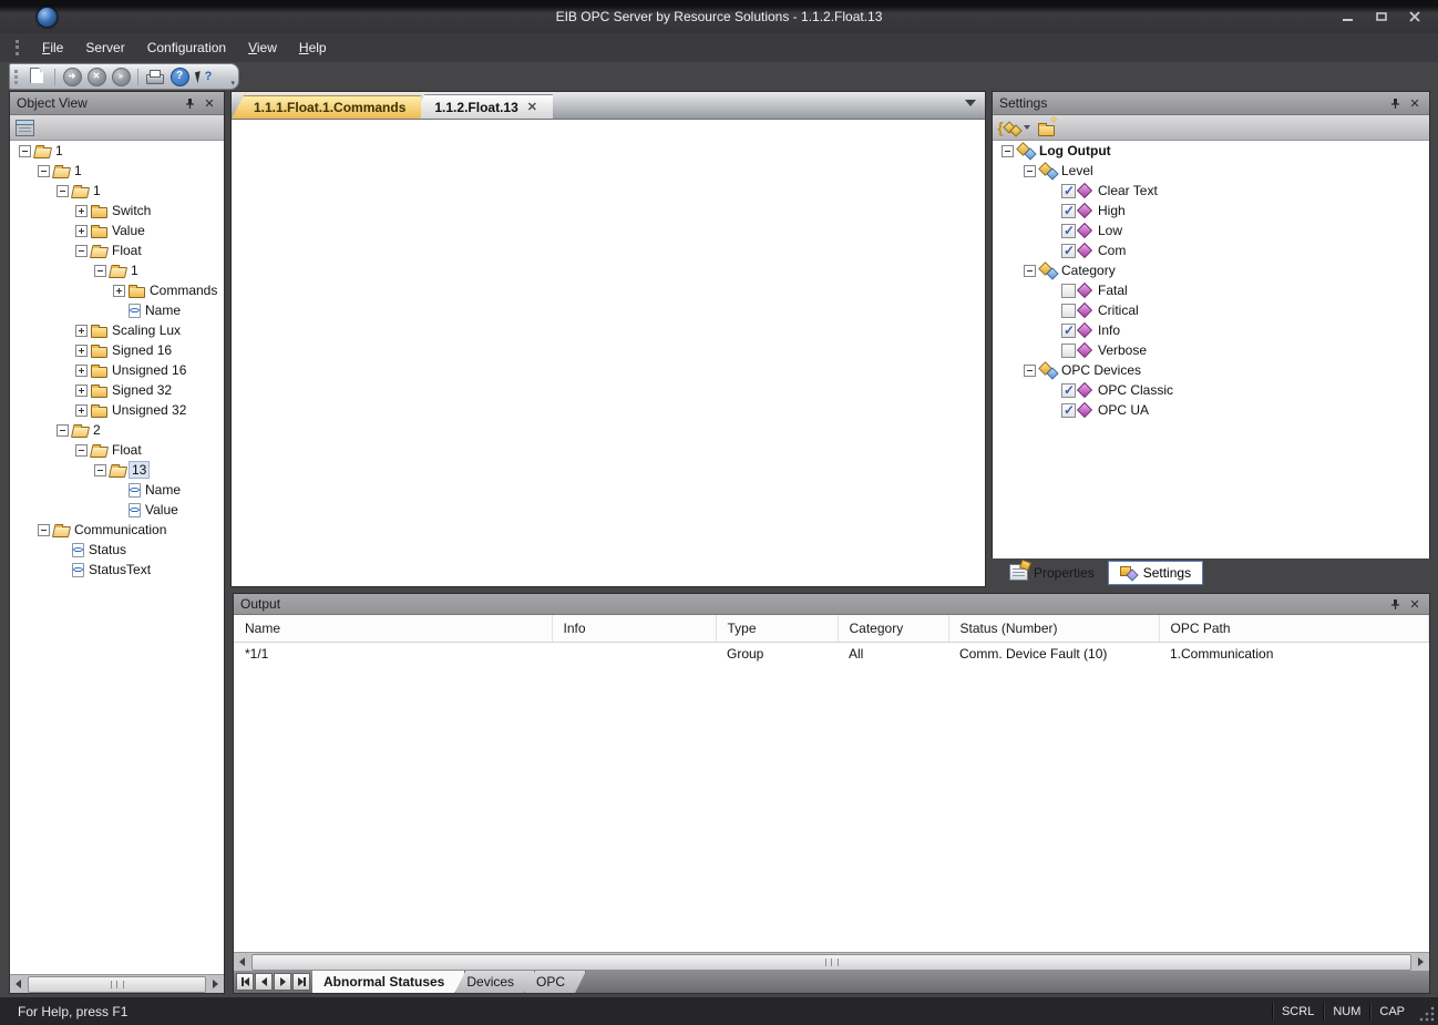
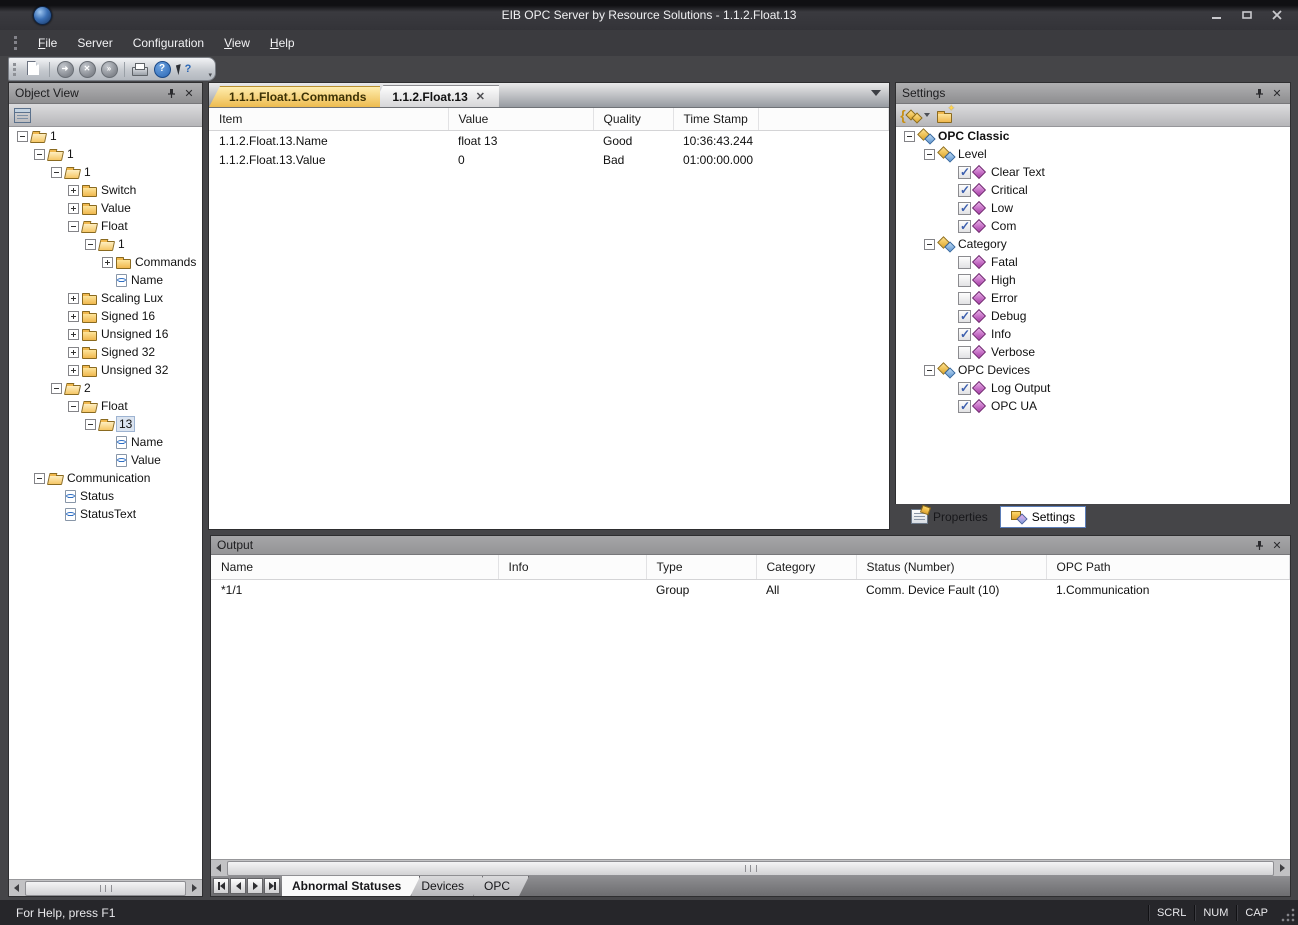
  EIB OPC Server by Resource Solutions - 1.1.2.Float.13
  File
  Server
  Configuration
  View
  Help
  ➜
  ✕
  »
  ?
  ?
  Object View
  ✕
  1
  1
  1
  Switch
  Value
  Float
  1
  Commands
  Name
  Scaling Lux
  Signed 16
  Unsigned 16
  Signed 32
  Unsigned 32
  2
  Float
  13
  Name
  Value
  Communication
  Status
  StatusText
  1.1.1.Float.1.Commands
  1.1.2.Float.13
  ✕
+ Item	Value	Quality	Time Stamp
+ 1.1.2.Float.13.Name	float 13	Good	10:36:43.244
+ 1.1.2.Float.13.Value	0	Bad	01:00:00.000
  Settings
  ✕
  {
- Log Output
+ OPC Classic
  Level
  Clear Text
- High
+ Critical
  Low
  Com
  Category
  Fatal
- Critical
+ High
+ Error
+ Debug
  Info
  Verbose
  OPC Devices
- OPC Classic
+ Log Output
  OPC UA
  Properties
  Settings
  Output
  ✕
  Name	Info	Type	Category	Status (Number)	OPC Path
  *1/1		Group	All	Comm. Device Fault (10)	1.Communication
  Abnormal Statuses
  Devices
  OPC
  For Help, press F1
  SCRL
  NUM
  CAP
